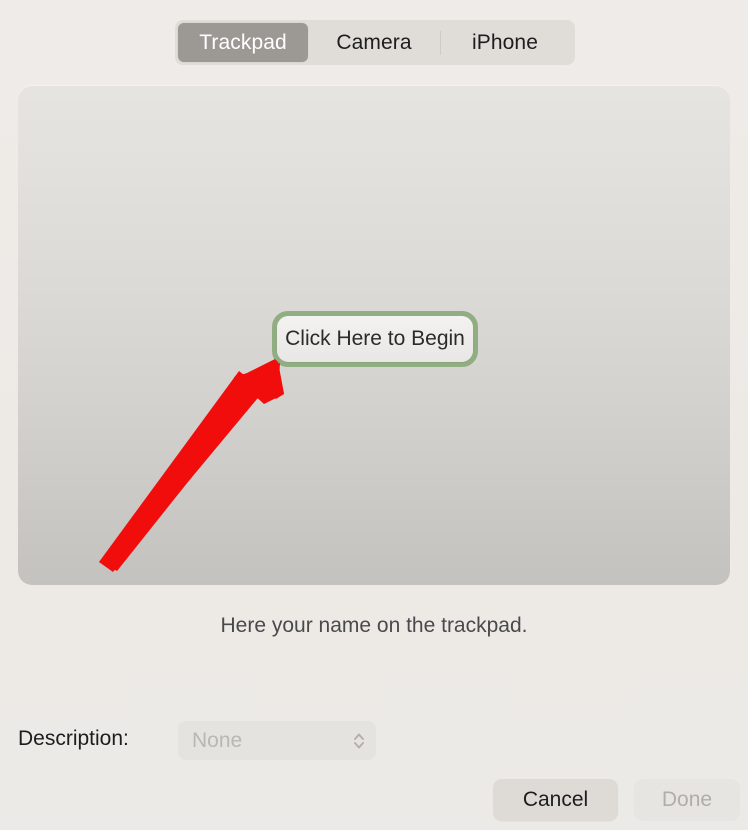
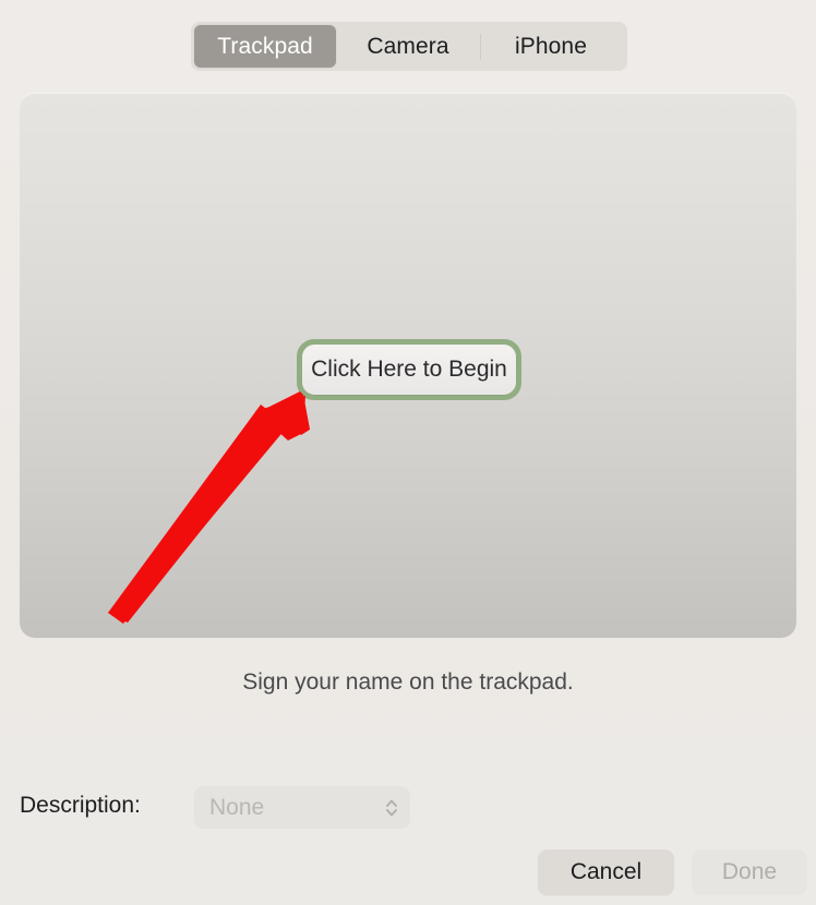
  Trackpad
  Camera
  iPhone
  Click Here to Begin
- Here your name on the trackpad.
+ Sign your name on the trackpad.
  Description:
  None
  Cancel
  Done
